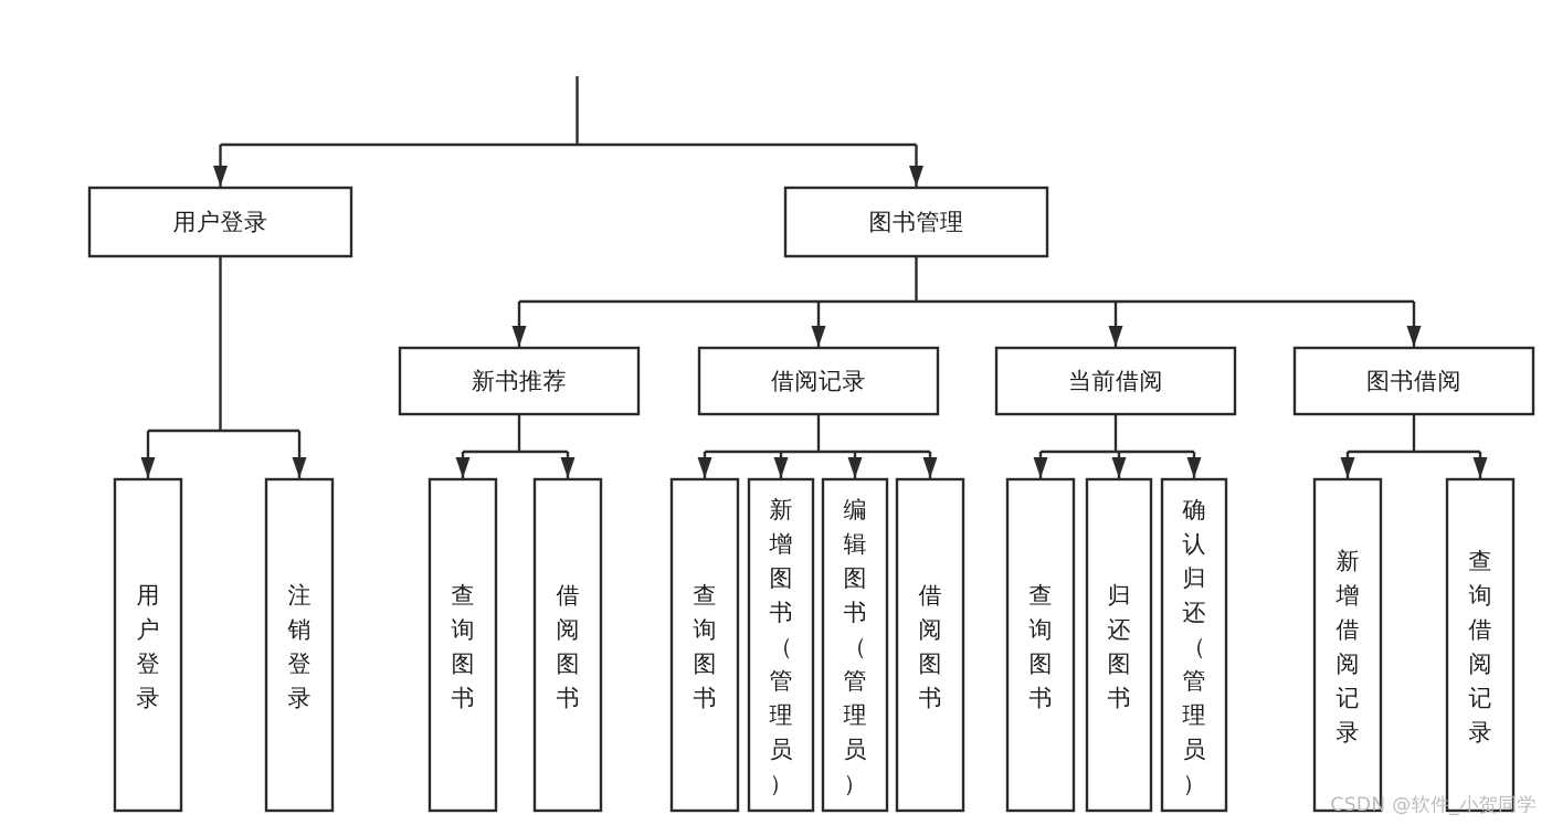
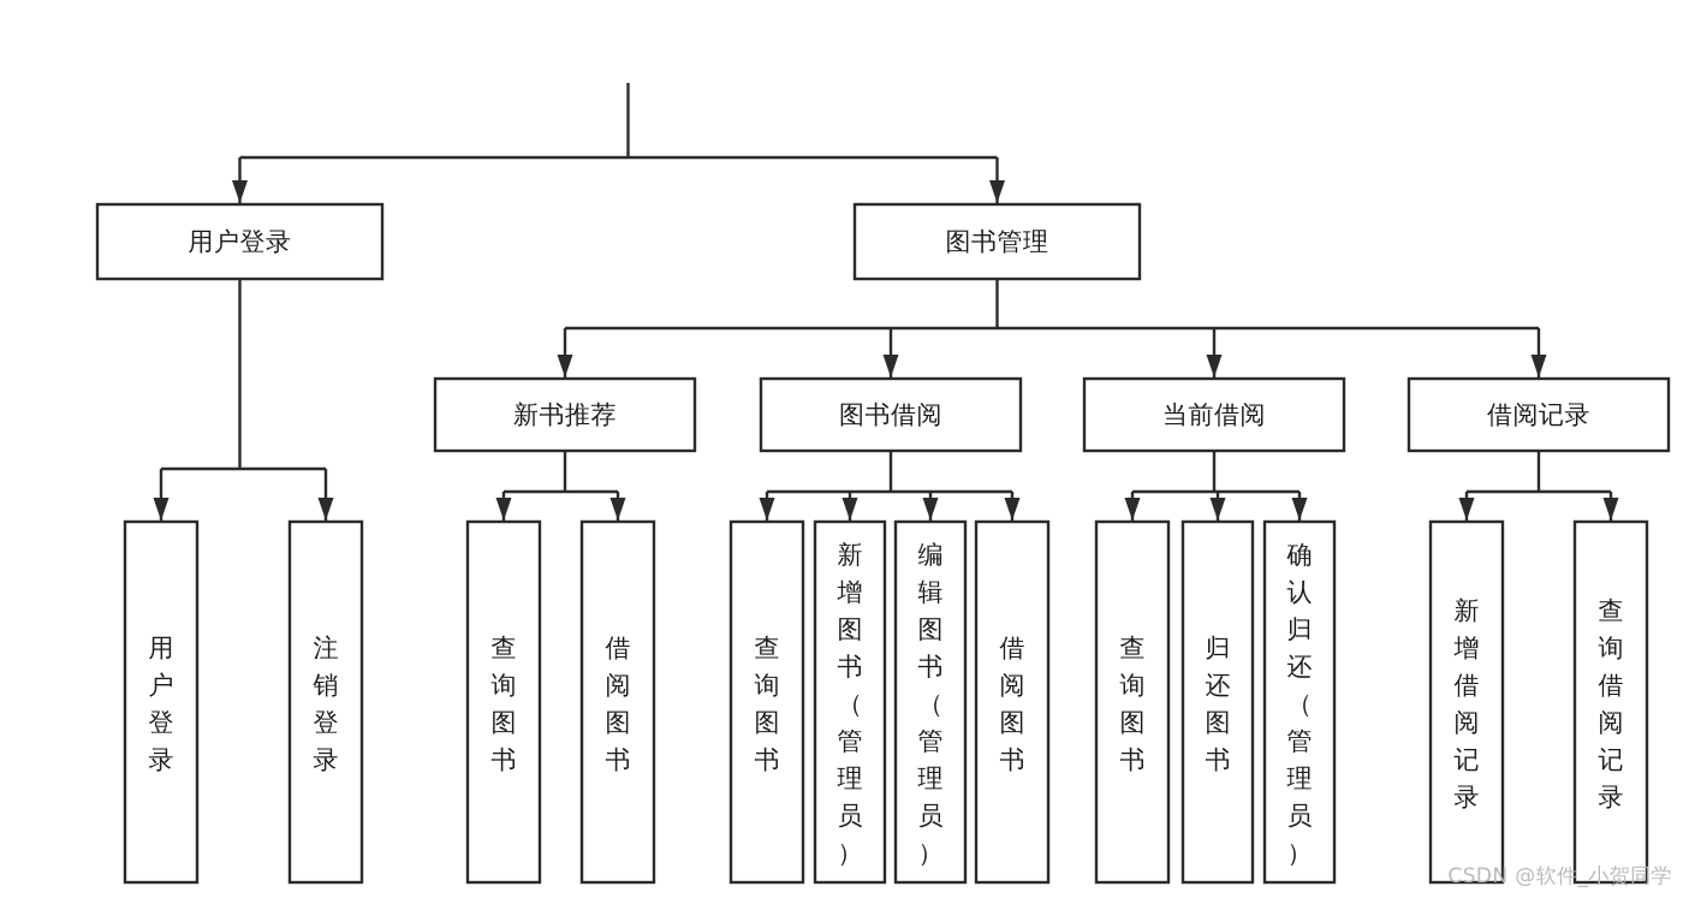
  用户登录
  图书管理
  新书推荐
- 借阅记录
+ 图书借阅
  当前借阅
- 图书借阅
+ 借阅记录
  用户登录
  注销登录
  查询图书
  借阅图书
  查询图书
  新增图书（管理员）
  编辑图书（管理员）
  借阅图书
  查询图书
  归还图书
  确认归还（管理员）
  新增借阅记录
  查询借阅记录
  CSDN @软件_小贺同学
